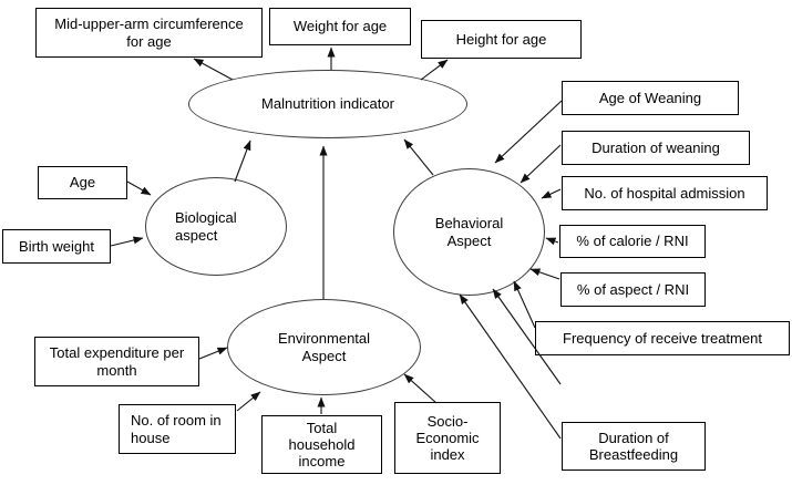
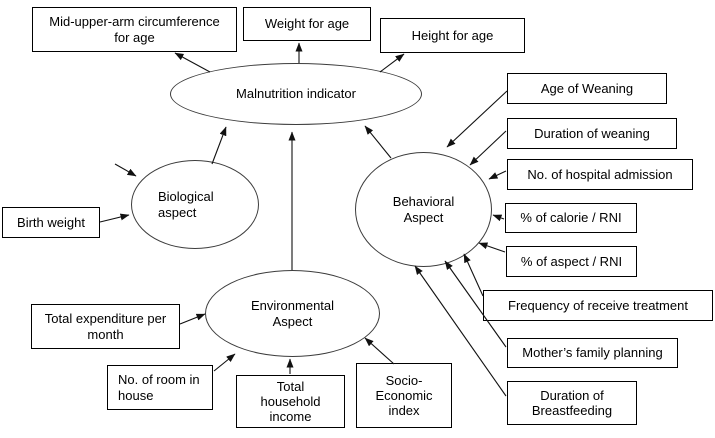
  Malnutrition indicator
  Biological
  aspect
  Behavioral
  Aspect
  Environmental
  Aspect
  Mid-upper-arm circumference
  for age
  Weight for age
  Height for age
- Age
  Birth weight
  Age of Weaning
  Duration of weaning
  No. of hospital admission
  % of calorie / RNI
  % of aspect / RNI
  Frequency of receive treatment
+ Mother’s family planning
  Duration of
  Breastfeeding
  Total expenditure per
  month
  No. of room in
  house
  Total
  household
  income
  Socio-
  Economic
  index
